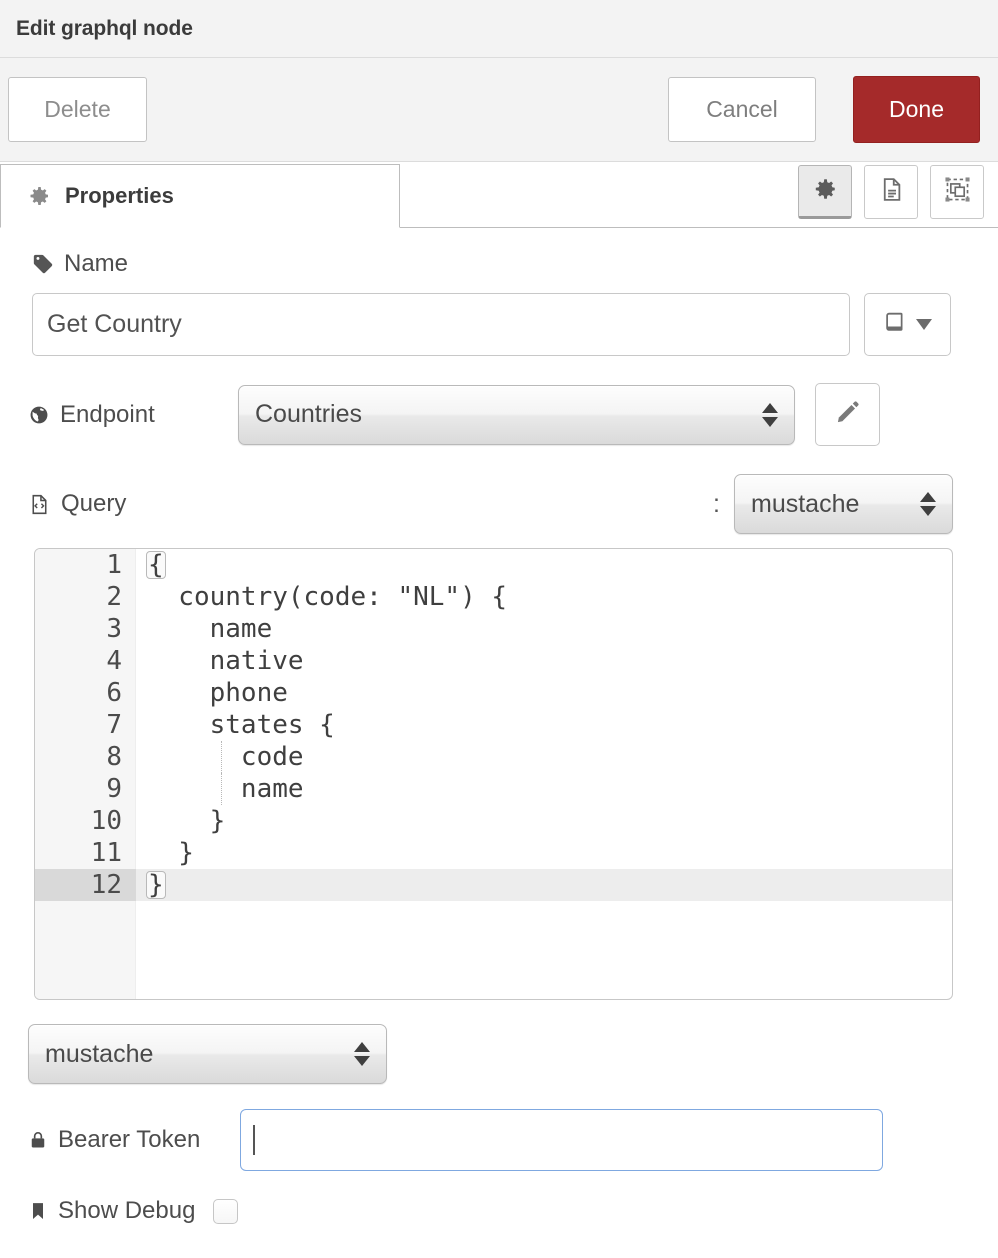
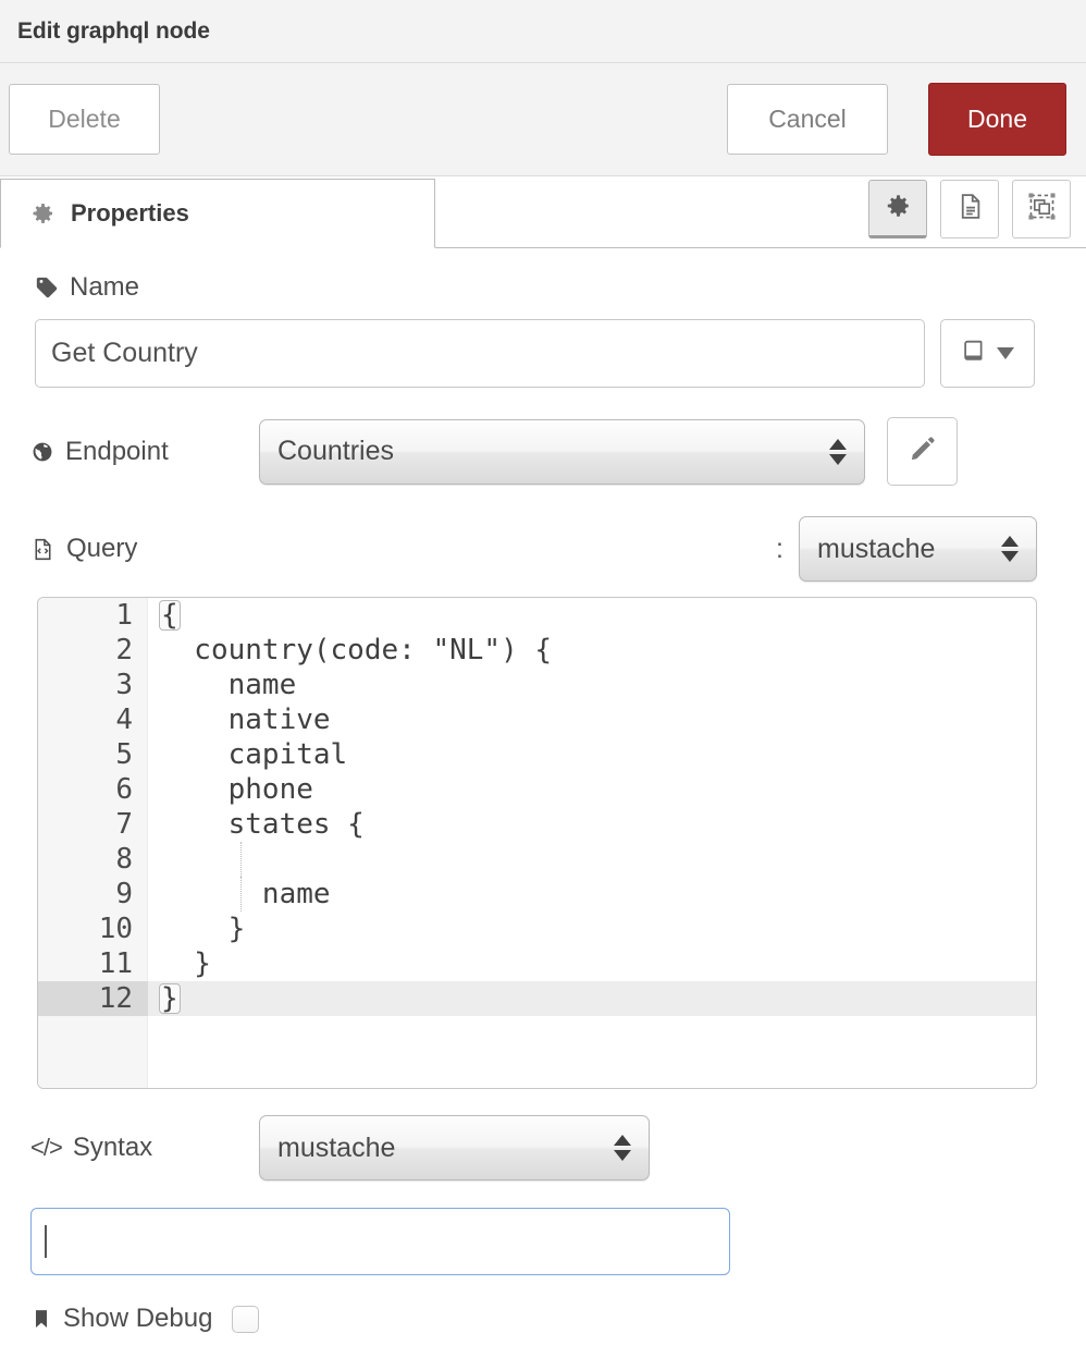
  Edit graphql node
  Delete
  Cancel
  Done
  Properties
  Name
  Get Country
  Endpoint
  Countries
  Query
  :
  mustache
  1
  {
  2
  country(code: "NL") {
  3
  name
  4
  native
+ 5
+ capital
  6
  phone
  7
  states {
  8
- code
  9
  name
  10
  }
  11
  }
  12
  }
+ </>
+ Syntax
  mustache
- Bearer Token
  Show Debug
